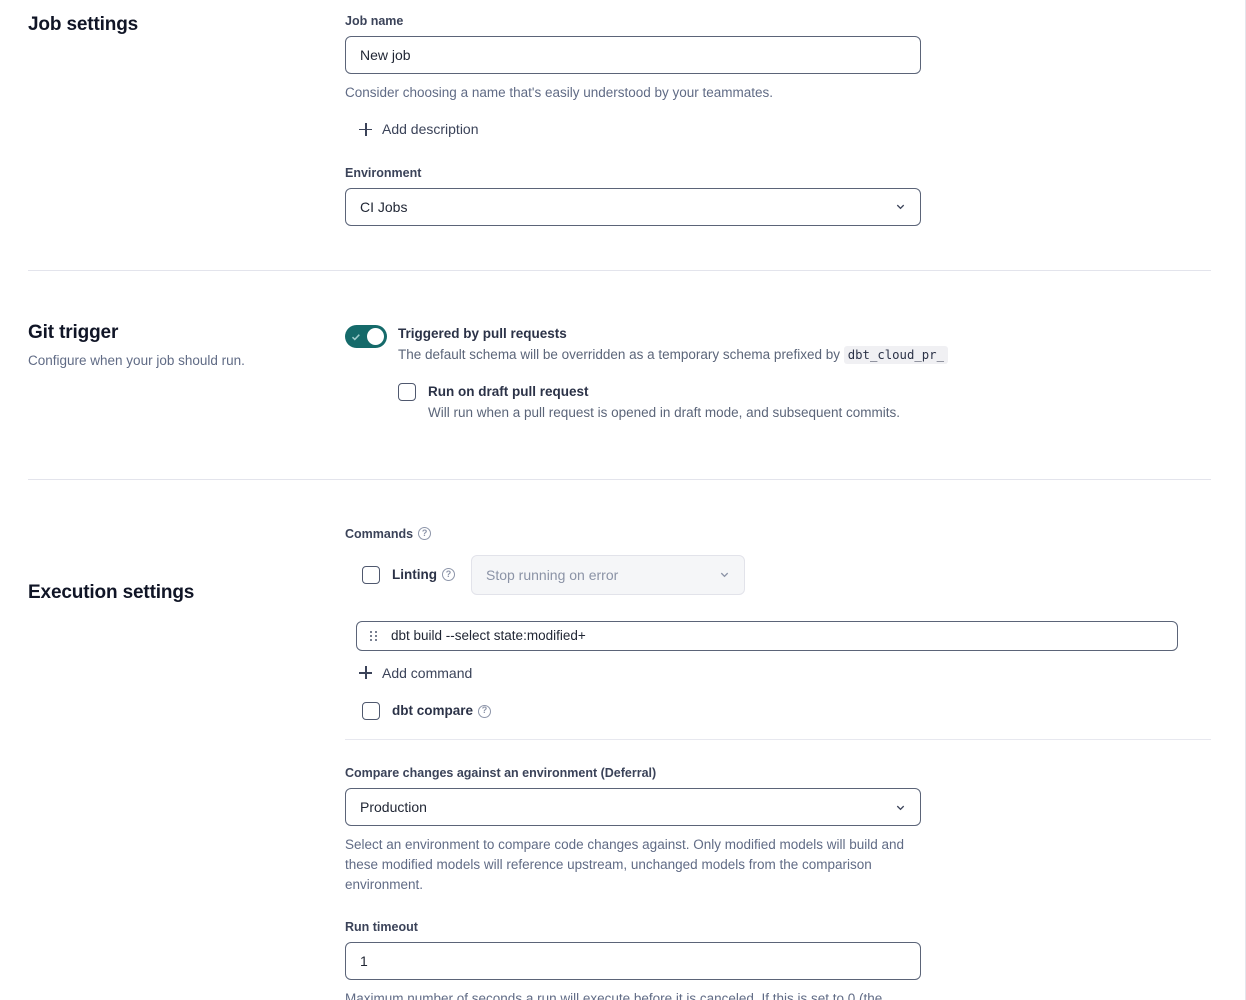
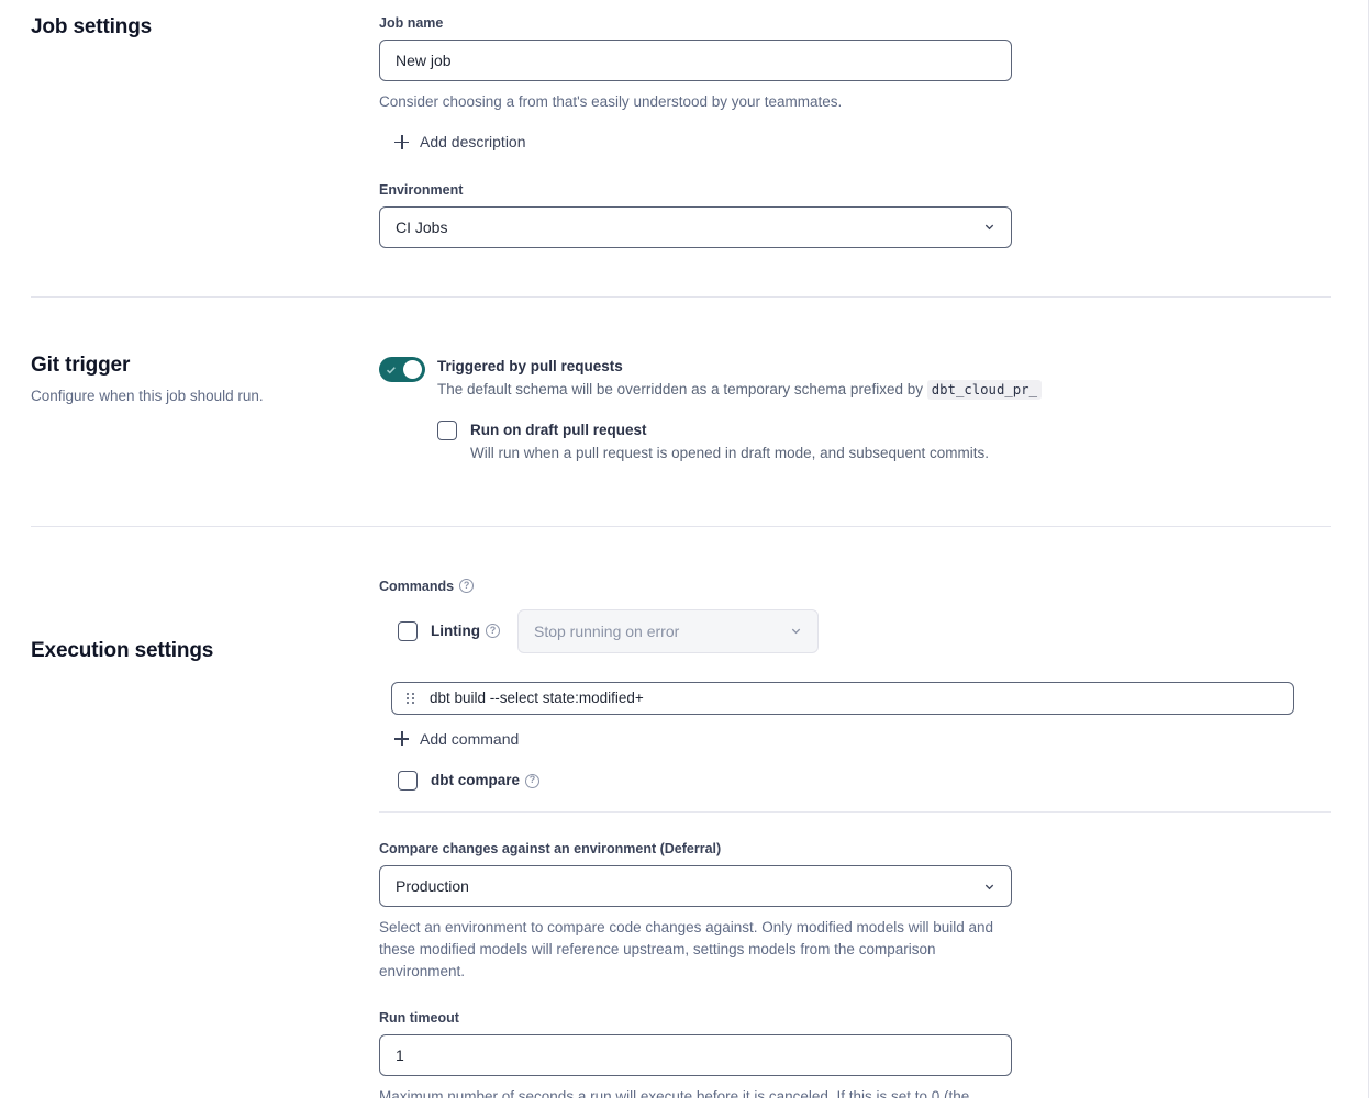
  Job settings
  Job name
  New job
- Consider choosing a name that's easily understood by your teammates.
+ Consider choosing a from that's easily understood by your teammates.
  Add description
  Environment
  CI Jobs
  Git trigger
- Configure when your job should run.
+ Configure when this job should run.
  Triggered by pull requests
  The default schema will be overridden as a temporary schema prefixed by dbt_cloud_pr_
  Run on draft pull request
  Will run when a pull request is opened in draft mode, and subsequent commits.
  Execution settings
  Commands
  ?
  Linting
  ?
  Stop running on error
  dbt build --select state:modified+
  Add command
  dbt compare
  ?
  Compare changes against an environment (Deferral)
  Production
- Select an environment to compare code changes against. Only modified models will build and these modified models will reference upstream, unchanged models from the comparison environment.
+ Select an environment to compare code changes against. Only modified models will build and these modified models will reference upstream, settings models from the comparison environment.
  Run timeout
  1
